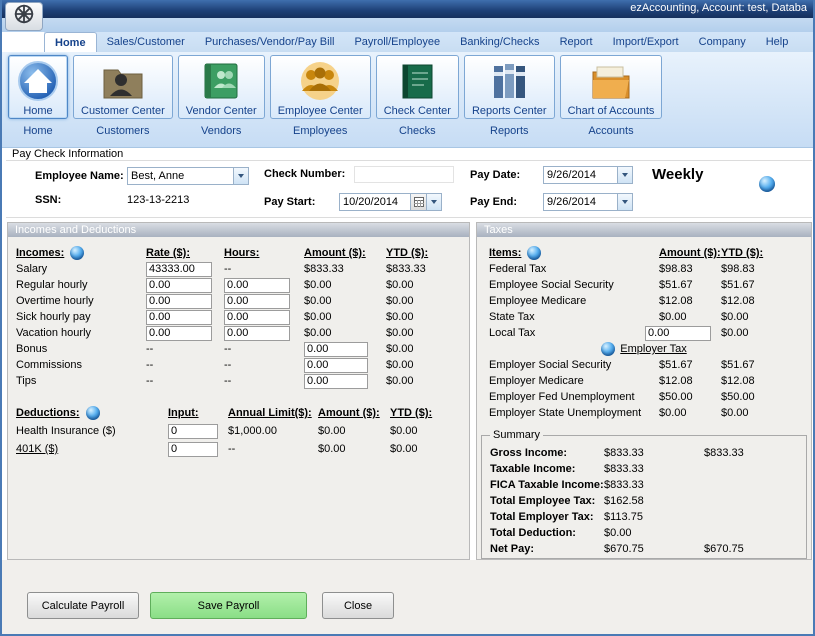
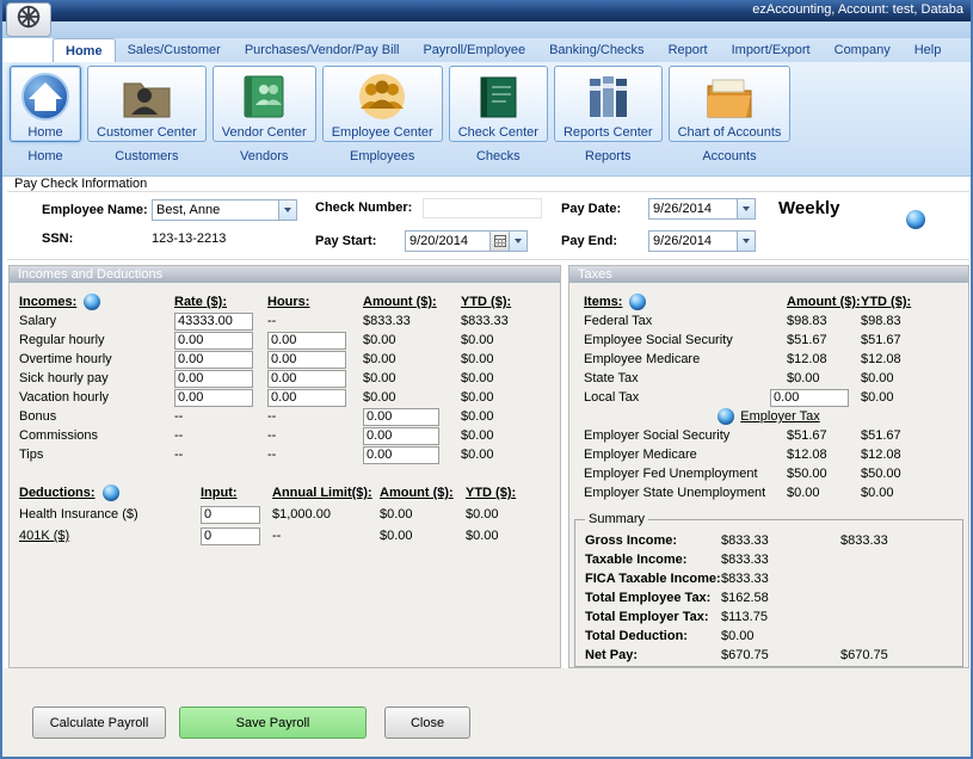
  ezAccounting, Account: test, Databa
  Home
  Sales/Customer
  Purchases/Vendor/Pay Bill
  Payroll/Employee
  Banking/Checks
  Report
  Import/Export
  Company
  Help
  Home
  Home
  Customer Center
  Customers
  Vendor Center
  Vendors
  Employee Center
  Employees
  Check Center
  Checks
  Reports Center
  Reports
  Chart of Accounts
  Accounts
  Pay Check Information
  Employee Name:
  Best, Anne
  Check Number:
  Pay Date:
  9/26/2014
  Weekly
  SSN:
  123-13-2213
  Pay Start:
- 10/20/2014
+ 9/20/2014
  Pay End:
  9/26/2014
  Incomes and Deductions
  Incomes:
  Rate ($):
  Hours:
  Amount ($):
  YTD ($):
  Salary
  43333.00
  --
  $833.33
  $833.33
  Regular hourly
  0.00
  0.00
  $0.00
  $0.00
  Overtime hourly
  0.00
  0.00
  $0.00
  $0.00
  Sick hourly pay
  0.00
  0.00
  $0.00
  $0.00
  Vacation hourly
  0.00
  0.00
  $0.00
  $0.00
  Bonus
  --
  --
  0.00
  $0.00
  Commissions
  --
  --
  0.00
  $0.00
  Tips
  --
  --
  0.00
  $0.00
  Deductions:
  Input:
  Annual Limit($):
  Amount ($):
  YTD ($):
  Health Insurance ($)
  0
  $1,000.00
  $0.00
  $0.00
  401K ($)
  0
  --
  $0.00
  $0.00
  Taxes
  Items:
  Amount ($):
  YTD ($):
  Federal Tax
  $98.83
  $98.83
  Employee Social Security
  $51.67
  $51.67
  Employee Medicare
  $12.08
  $12.08
  State Tax
  $0.00
  $0.00
  Local Tax
  0.00
  $0.00
  Employer Tax
  Employer Social Security
  $51.67
  $51.67
  Employer Medicare
  $12.08
  $12.08
  Employer Fed Unemployment
  $50.00
  $50.00
  Employer State Unemployment
  $0.00
  $0.00
  Summary
  Gross Income:
  $833.33
  $833.33
  Taxable Income:
  $833.33
  FICA Taxable Income:
  $833.33
  Total Employee Tax:
  $162.58
  Total Employer Tax:
  $113.75
  Total Deduction:
  $0.00
  Net Pay:
  $670.75
  $670.75
  Calculate Payroll
  Save Payroll
  Close
